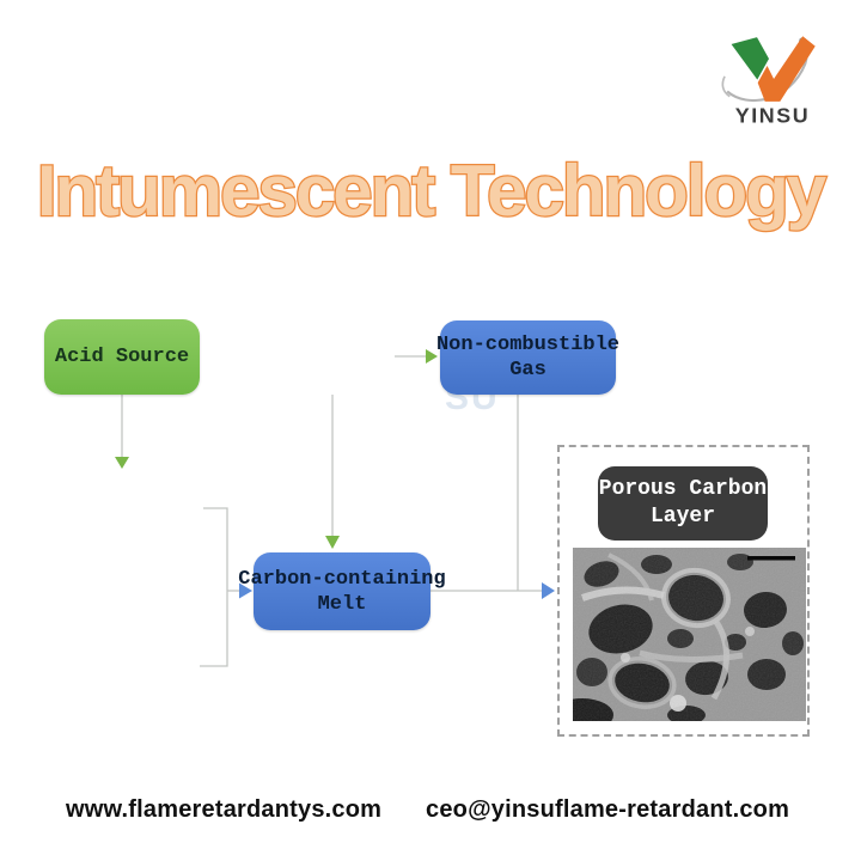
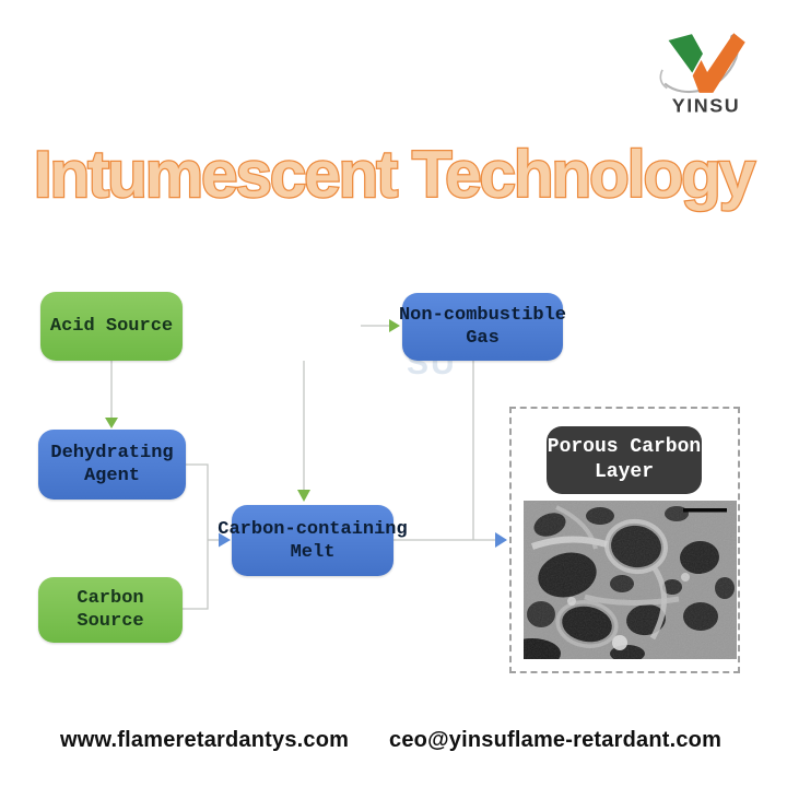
  YINSU
  Intumescent Technology
  SU
  Acid Source
  Non-combustible Gas
+ Dehydrating Agent
+ Carbon Source
  Carbon-containing Melt
  Porous Carbon Layer
  www.flameretardantys.com
  ceo@yinsuflame-retardant.com
